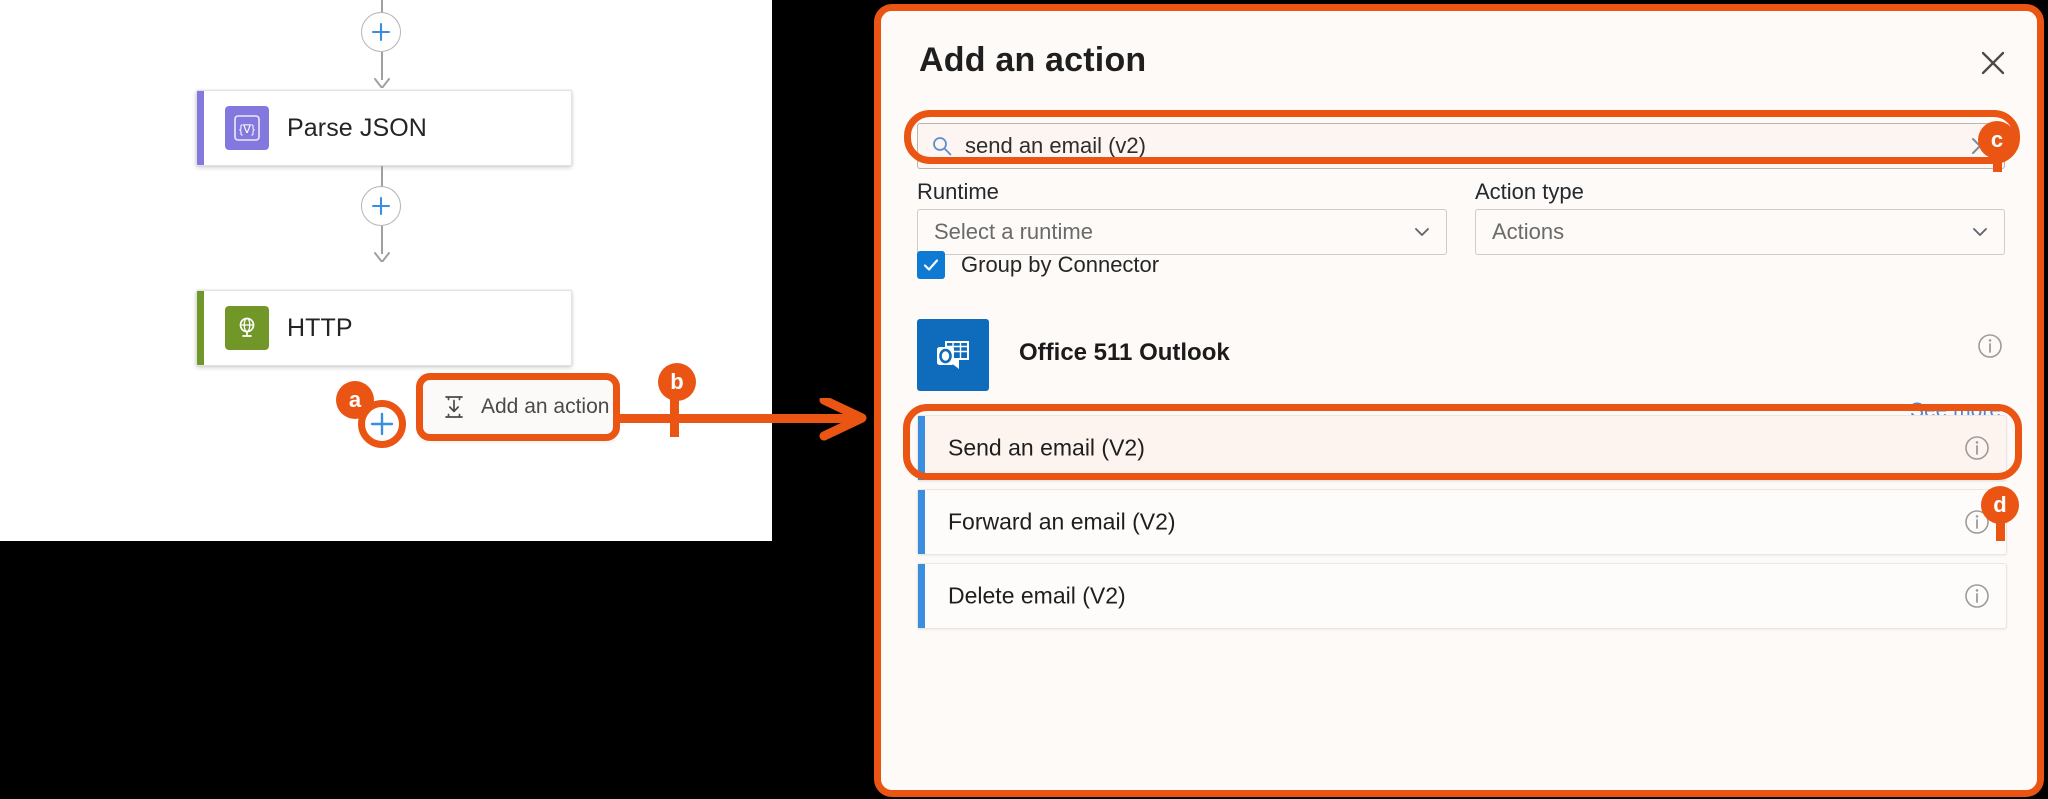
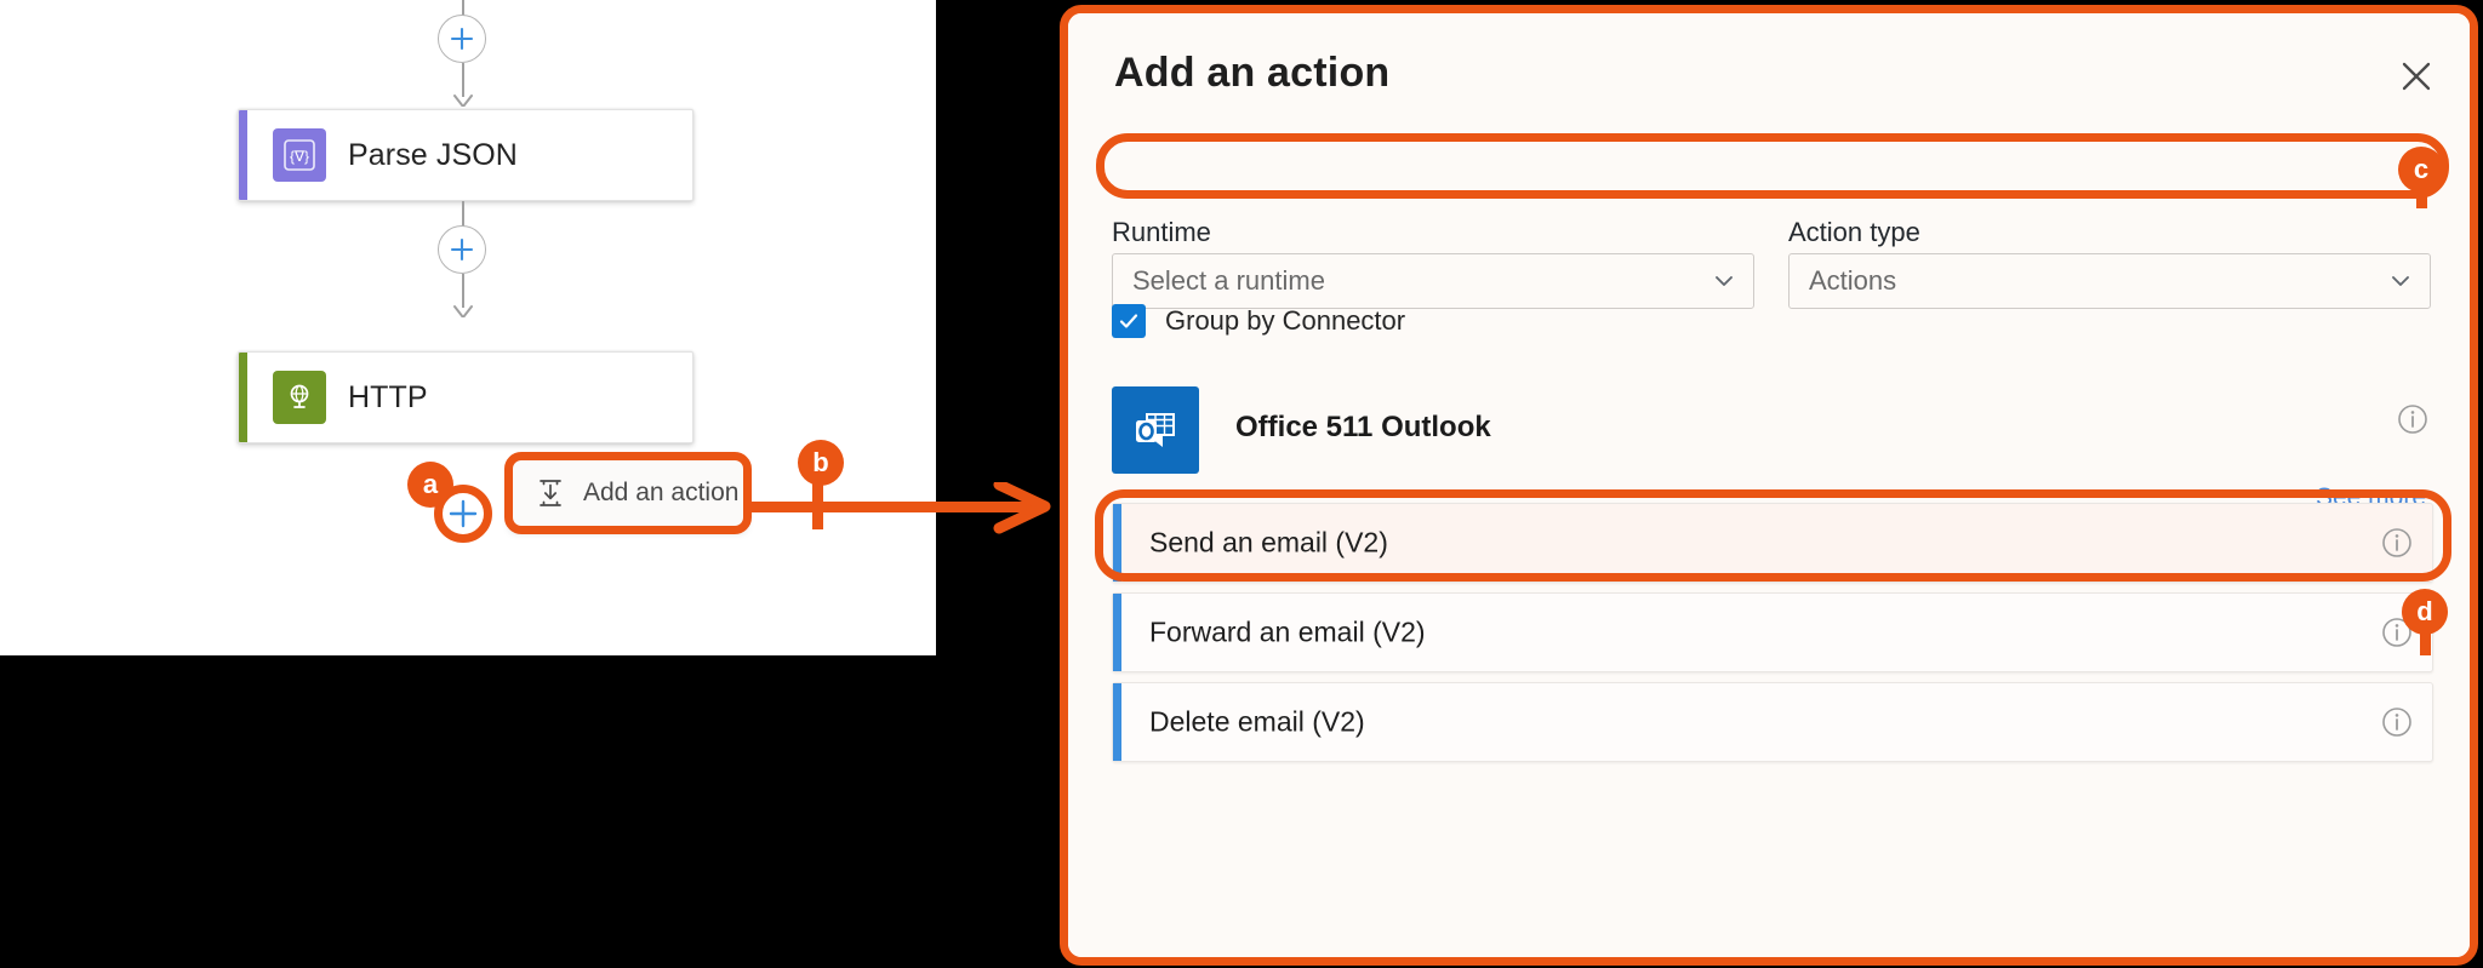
  {∇}
  Parse JSON
  HTTP
  Add an action
  a
  b
  Add an action
- send an email (v2)
  Runtime
  Select a runtime
  Action type
  Actions
  Group by Connector
  Office 511 Outlook
  See more
  Send an email (V2)
  Forward an email (V2)
  Delete email (V2)
  c
  d
